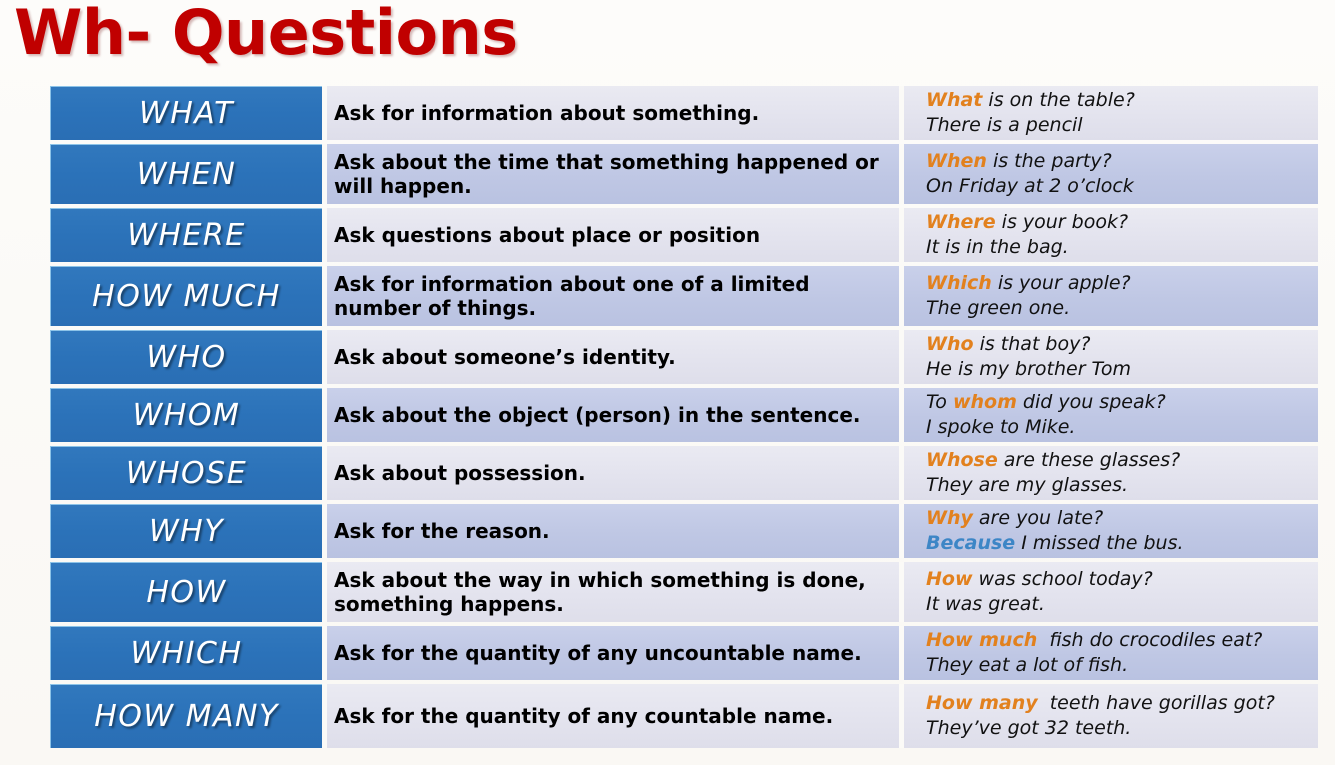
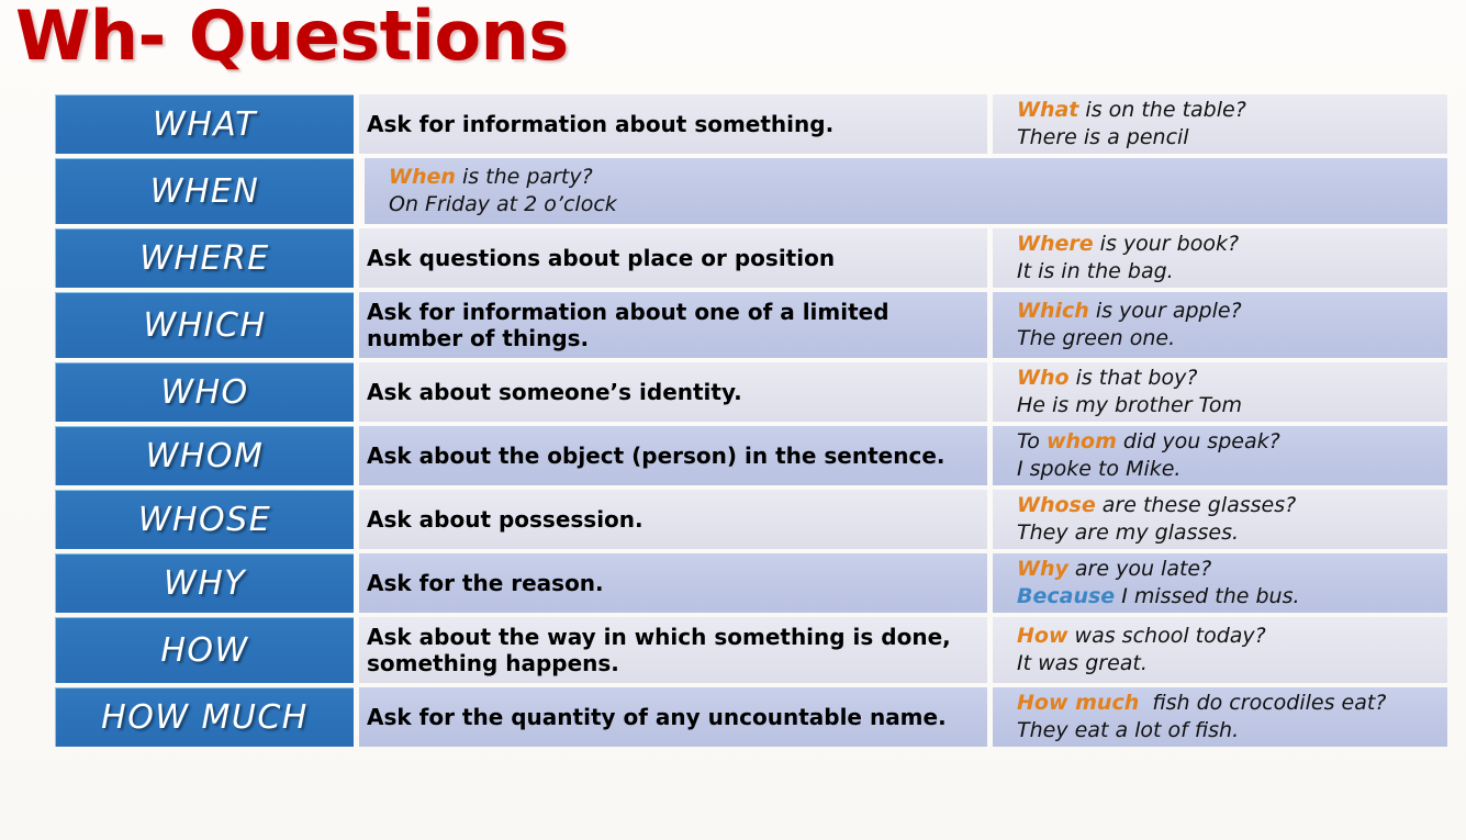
  Wh- Questions
  WHAT
  Ask for information about something.
  What is on the table?
  There is a pencil
  WHEN
- Ask about the time that something happened or will happen.
  When is the party?
  On Friday at 2 o’clock
  WHERE
  Ask questions about place or position
  Where is your book?
  It is in the bag.
- HOW MUCH
+ WHICH
  Ask for information about one of a limited number of things.
  Which is your apple?
  The green one.
  WHO
  Ask about someone’s identity.
  Who is that boy?
  He is my brother Tom
  WHOM
  Ask about the object (person) in the sentence.
  To whom did you speak?
  I spoke to Mike.
  WHOSE
  Ask about possession.
  Whose are these glasses?
  They are my glasses.
  WHY
  Ask for the reason.
  Why are you late?
  Because I missed the bus.
  HOW
  Ask about the way in which something is done, something happens.
  How was school today?
  It was great.
- WHICH
+ HOW MUCH
  Ask for the quantity of any uncountable name.
  How much fish do crocodiles eat?
  They eat a lot of fish.
- HOW MANY
- Ask for the quantity of any countable name.
- How many teeth have gorillas got?
- They’ve got 32 teeth.
